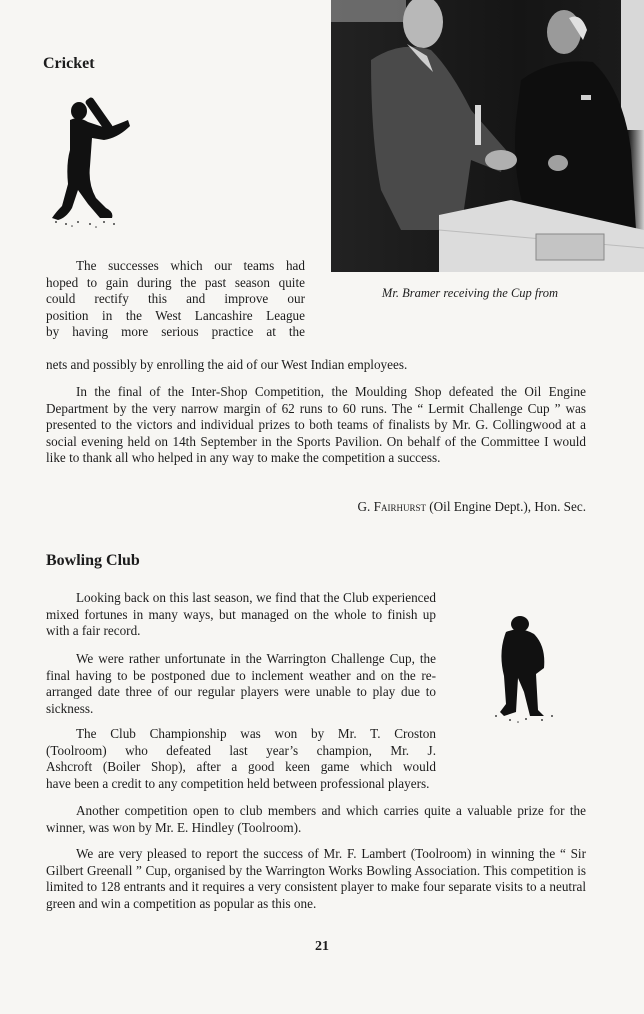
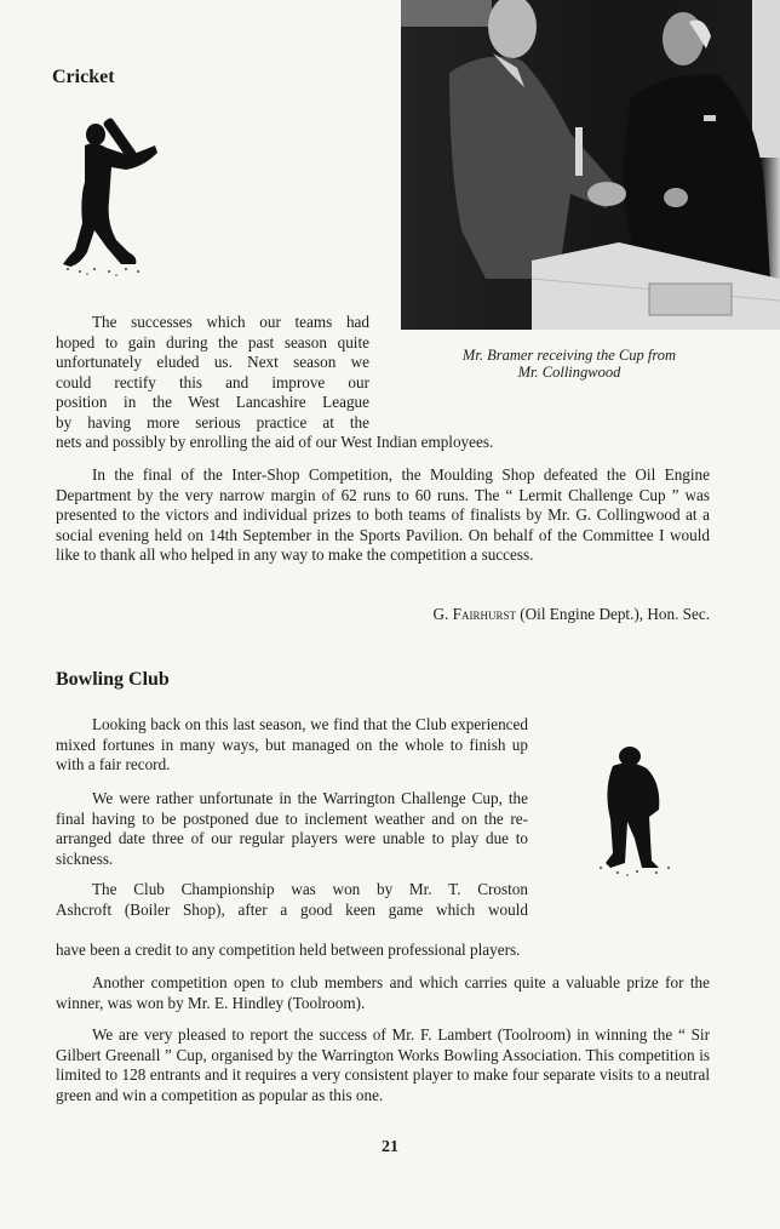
  Cricket
  Mr. Bramer receiving the Cup from
+ Mr. Collingwood
  The successes which our teams had
  hoped to gain during the past season quite
+ unfortunately eluded us. Next season we
  could rectify this and improve our
  position in the West Lancashire League
  by having more serious practice at the
  nets and possibly by enrolling the aid of our West Indian employees.
  In the final of the Inter-Shop Competition, the Moulding Shop defeated the Oil Engine Department by the very narrow margin of 62 runs to 60 runs. The “ Lermit Challenge Cup ” was presented to the victors and individual prizes to both teams of finalists by Mr. G. Collingwood at a social evening held on 14th September in the Sports Pavilion. On behalf of the Committee I would like to thank all who helped in any way to make the competition a success.
  G. Fairhurst (Oil Engine Dept.), Hon. Sec.
  Bowling Club
  Looking back on this last season, we find that the Club experienced mixed fortunes in many ways, but managed on the whole to finish up with a fair record.
  We were rather unfortunate in the Warrington Challenge Cup, the final having to be postponed due to inclement weather and on the re-arranged date three of our regular players were unable to play due to sickness.
  The Club Championship was won by Mr. T. Croston
- (Toolroom) who defeated last year’s champion, Mr. J.
  Ashcroft (Boiler Shop), after a good keen game which would
  have been a credit to any competition held between professional players.
  Another competition open to club members and which carries quite a valuable prize for the winner, was won by Mr. E. Hindley (Toolroom).
  We are very pleased to report the success of Mr. F. Lambert (Toolroom) in winning the “ Sir Gilbert Greenall ” Cup, organised by the Warrington Works Bowling Association. This competition is limited to 128 entrants and it requires a very consistent player to make four separate visits to a neutral green and win a competition as popular as this one.
  21
